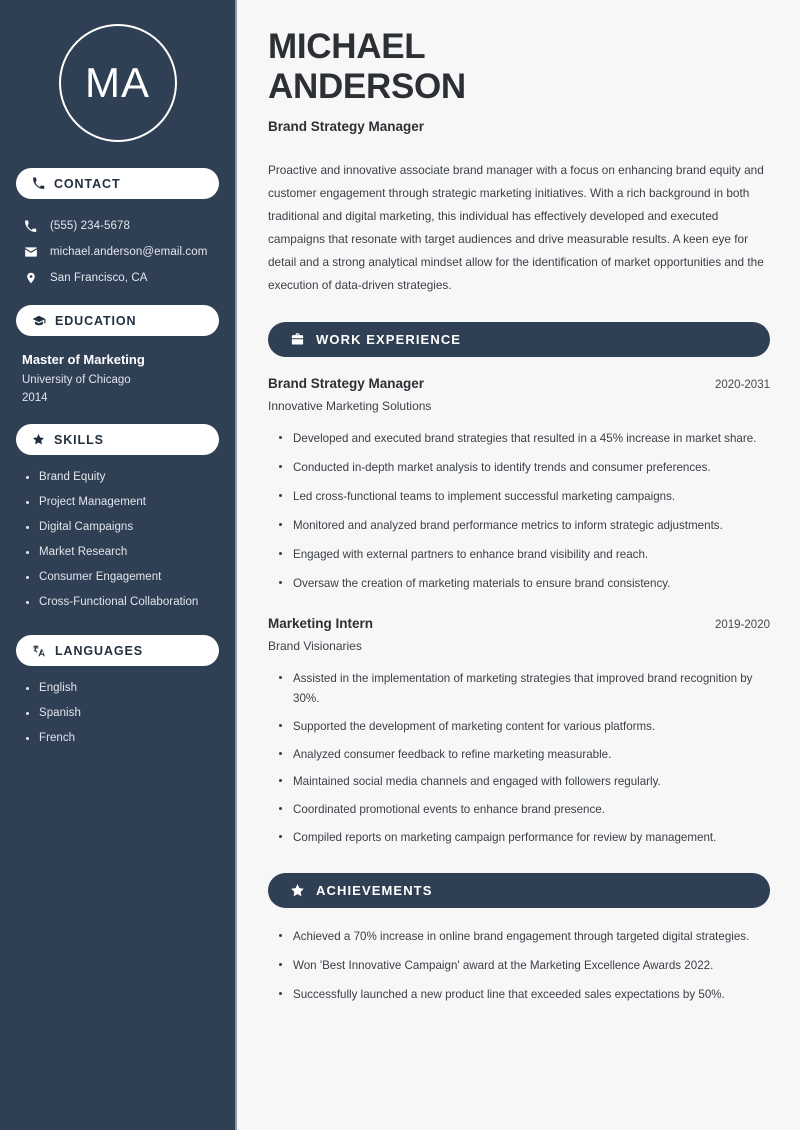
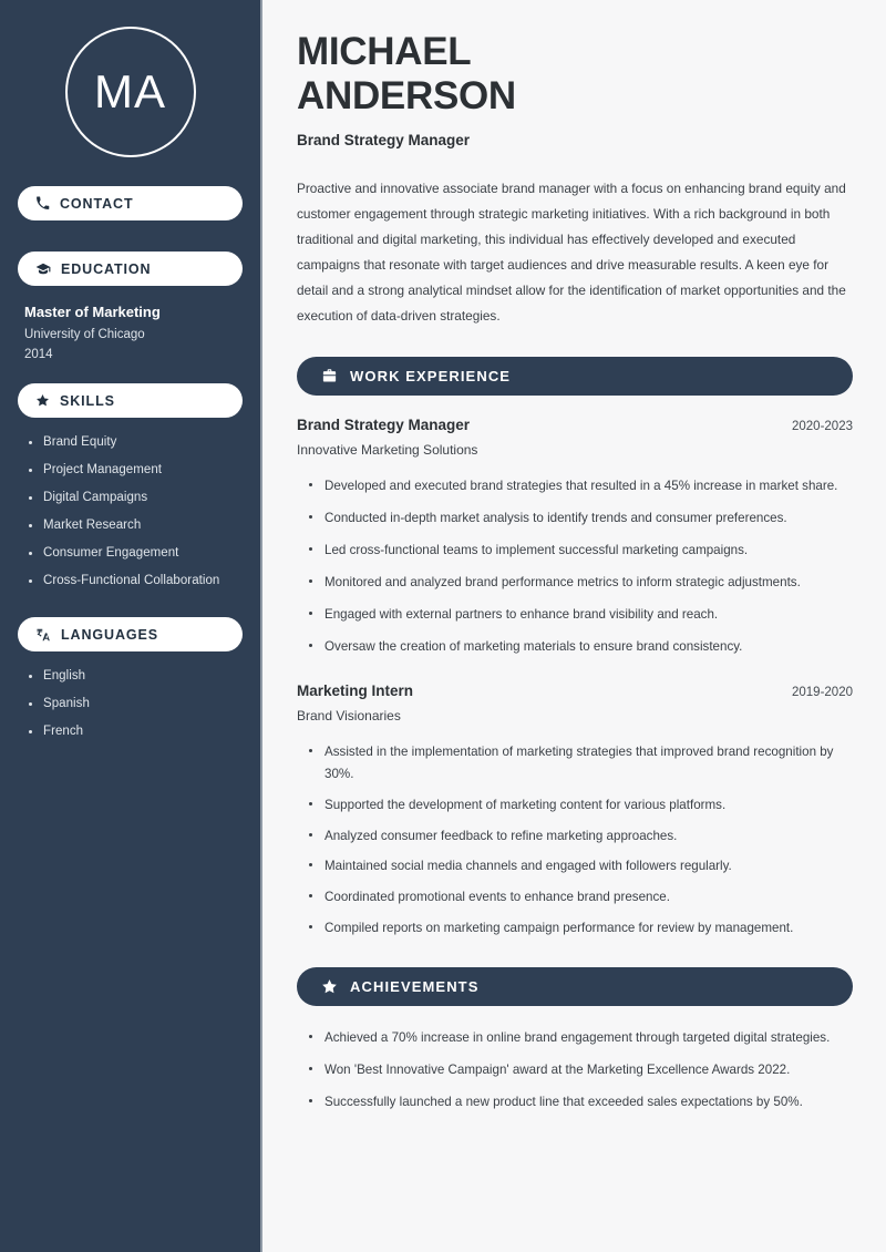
  MA
  CONTACT
- (555) 234-5678
- michael.anderson@email.com
- San Francisco, CA
  EDUCATION
  Master of Marketing
  University of Chicago
  2014
  SKILLS
  Brand Equity
  Project Management
  Digital Campaigns
  Market Research
  Consumer Engagement
  Cross-Functional Collaboration
  LANGUAGES
  English
  Spanish
  French
  MICHAEL
  ANDERSON
  Brand Strategy Manager
  Proactive and innovative associate brand manager with a focus on enhancing brand equity and customer engagement through strategic marketing initiatives. With a rich background in both traditional and digital marketing, this individual has effectively developed and executed campaigns that resonate with target audiences and drive measurable results. A keen eye for detail and a strong analytical mindset allow for the identification of market opportunities and the execution of data-driven strategies.
  WORK EXPERIENCE
  Brand Strategy Manager
- 2020-2031
+ 2020-2023
  Innovative Marketing Solutions
  Developed and executed brand strategies that resulted in a 45% increase in market share.
  Conducted in-depth market analysis to identify trends and consumer preferences.
  Led cross-functional teams to implement successful marketing campaigns.
  Monitored and analyzed brand performance metrics to inform strategic adjustments.
  Engaged with external partners to enhance brand visibility and reach.
  Oversaw the creation of marketing materials to ensure brand consistency.
  Marketing Intern
  2019-2020
  Brand Visionaries
  Assisted in the implementation of marketing strategies that improved brand recognition by 30%.
  Supported the development of marketing content for various platforms.
- Analyzed consumer feedback to refine marketing measurable.
+ Analyzed consumer feedback to refine marketing approaches.
  Maintained social media channels and engaged with followers regularly.
  Coordinated promotional events to enhance brand presence.
  Compiled reports on marketing campaign performance for review by management.
  ACHIEVEMENTS
  Achieved a 70% increase in online brand engagement through targeted digital strategies.
  Won 'Best Innovative Campaign' award at the Marketing Excellence Awards 2022.
  Successfully launched a new product line that exceeded sales expectations by 50%.
